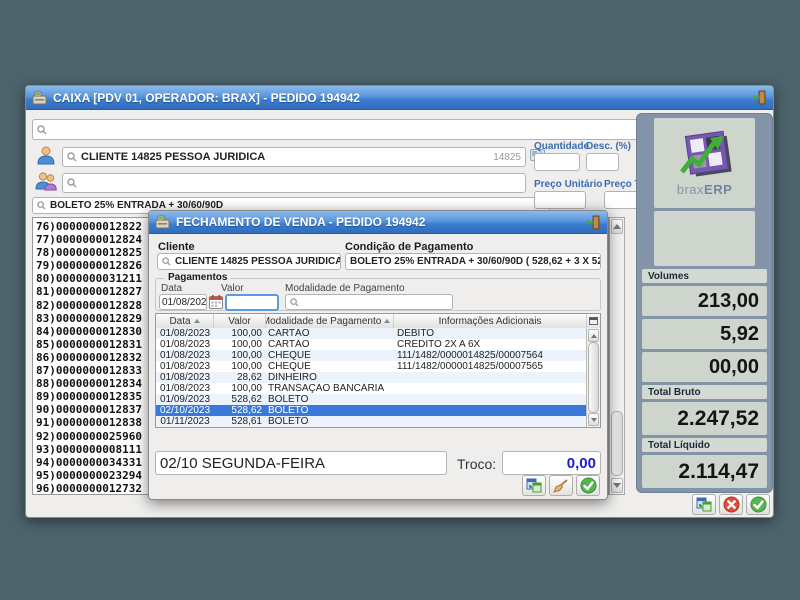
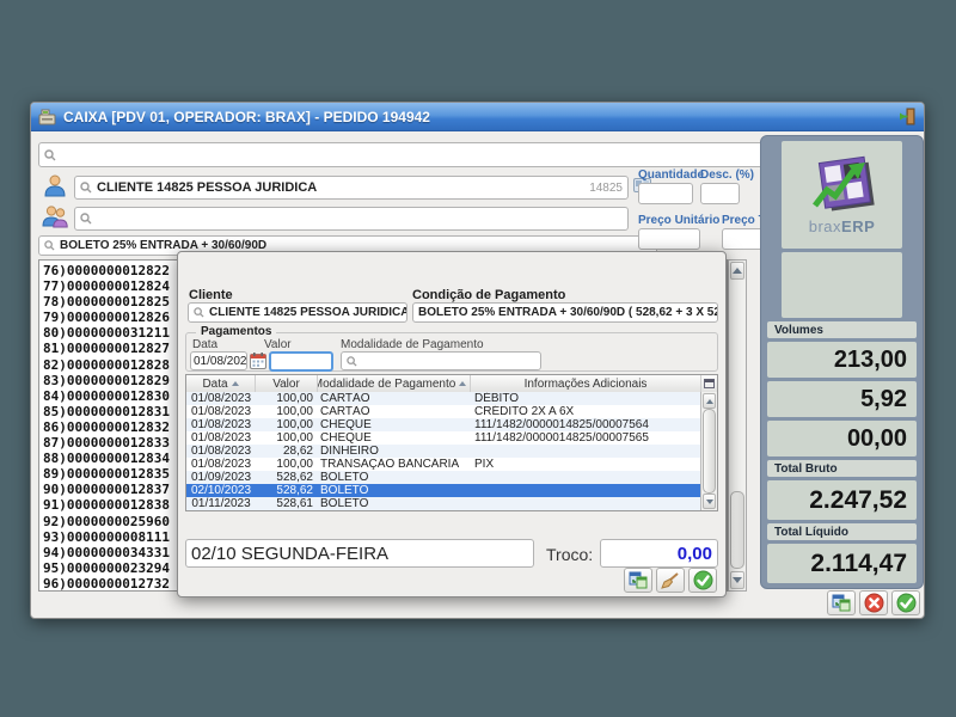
  CAIXA [PDV 01, OPERADOR: BRAX] - PEDIDO 194942
  CLIENTE 14825 PESSOA JURIDICA
  14825
  BOLETO 25% ENTRADA + 30/60/90D
  Quantidade
  Desc. (%)
  Preço Unitário
  76)0000000012822
  77)0000000012824
  78)0000000012825
  79)0000000012826
  80)0000000031211
  81)0000000012827
  82)0000000012828
  83)0000000012829
  84)0000000012830
  85)0000000012831
  86)0000000012832
  87)0000000012833
  88)0000000012834
  89)0000000012835
  90)0000000012837
  91)0000000012838
  92)0000000025960
  93)0000000008111
  94)0000000034331
  95)0000000023294
  96)0000000012732
  braxERP
  Volumes
  213,00
  5,92
  00,00
  Total Bruto
  2.247,52
  Total Líquido
  2.114,47
- FECHAMENTO DE VENDA - PEDIDO 194942
  Cliente
  CLIENTE 14825 PESSOA JURIDICA
  Condição de Pagamento
  BOLETO 25% ENTRADA + 30/60/90D ( 528,62 + 3 X 5
  Pagamentos
  Data
  Valor
  Modalidade de Pagamento
  01/08/202
  Data
  Valor
  Modalidade de Pagamento
  Informações Adicionais
  01/08/2023
  100,00
  CARTÃO
  DÉBITO
  01/08/2023
  100,00
  CARTÃO
  CRÉDITO 2X A 6X
  01/08/2023
  100,00
  CHEQUE
  111/1482/0000014825/00007564
  01/08/2023
  100,00
  CHEQUE
  111/1482/0000014825/00007565
  01/08/2023
  28,62
  DINHEIRO
  01/08/2023
  100,00
  TRANSAÇÃO BANCÁRIA
+ PIX
  01/09/2023
  528,62
  BOLETO
  02/10/2023
  528,62
  BOLETO
  01/11/2023
  528,61
  BOLETO
  02/10 SEGUNDA-FEIRA
  Troco:
  0,00
